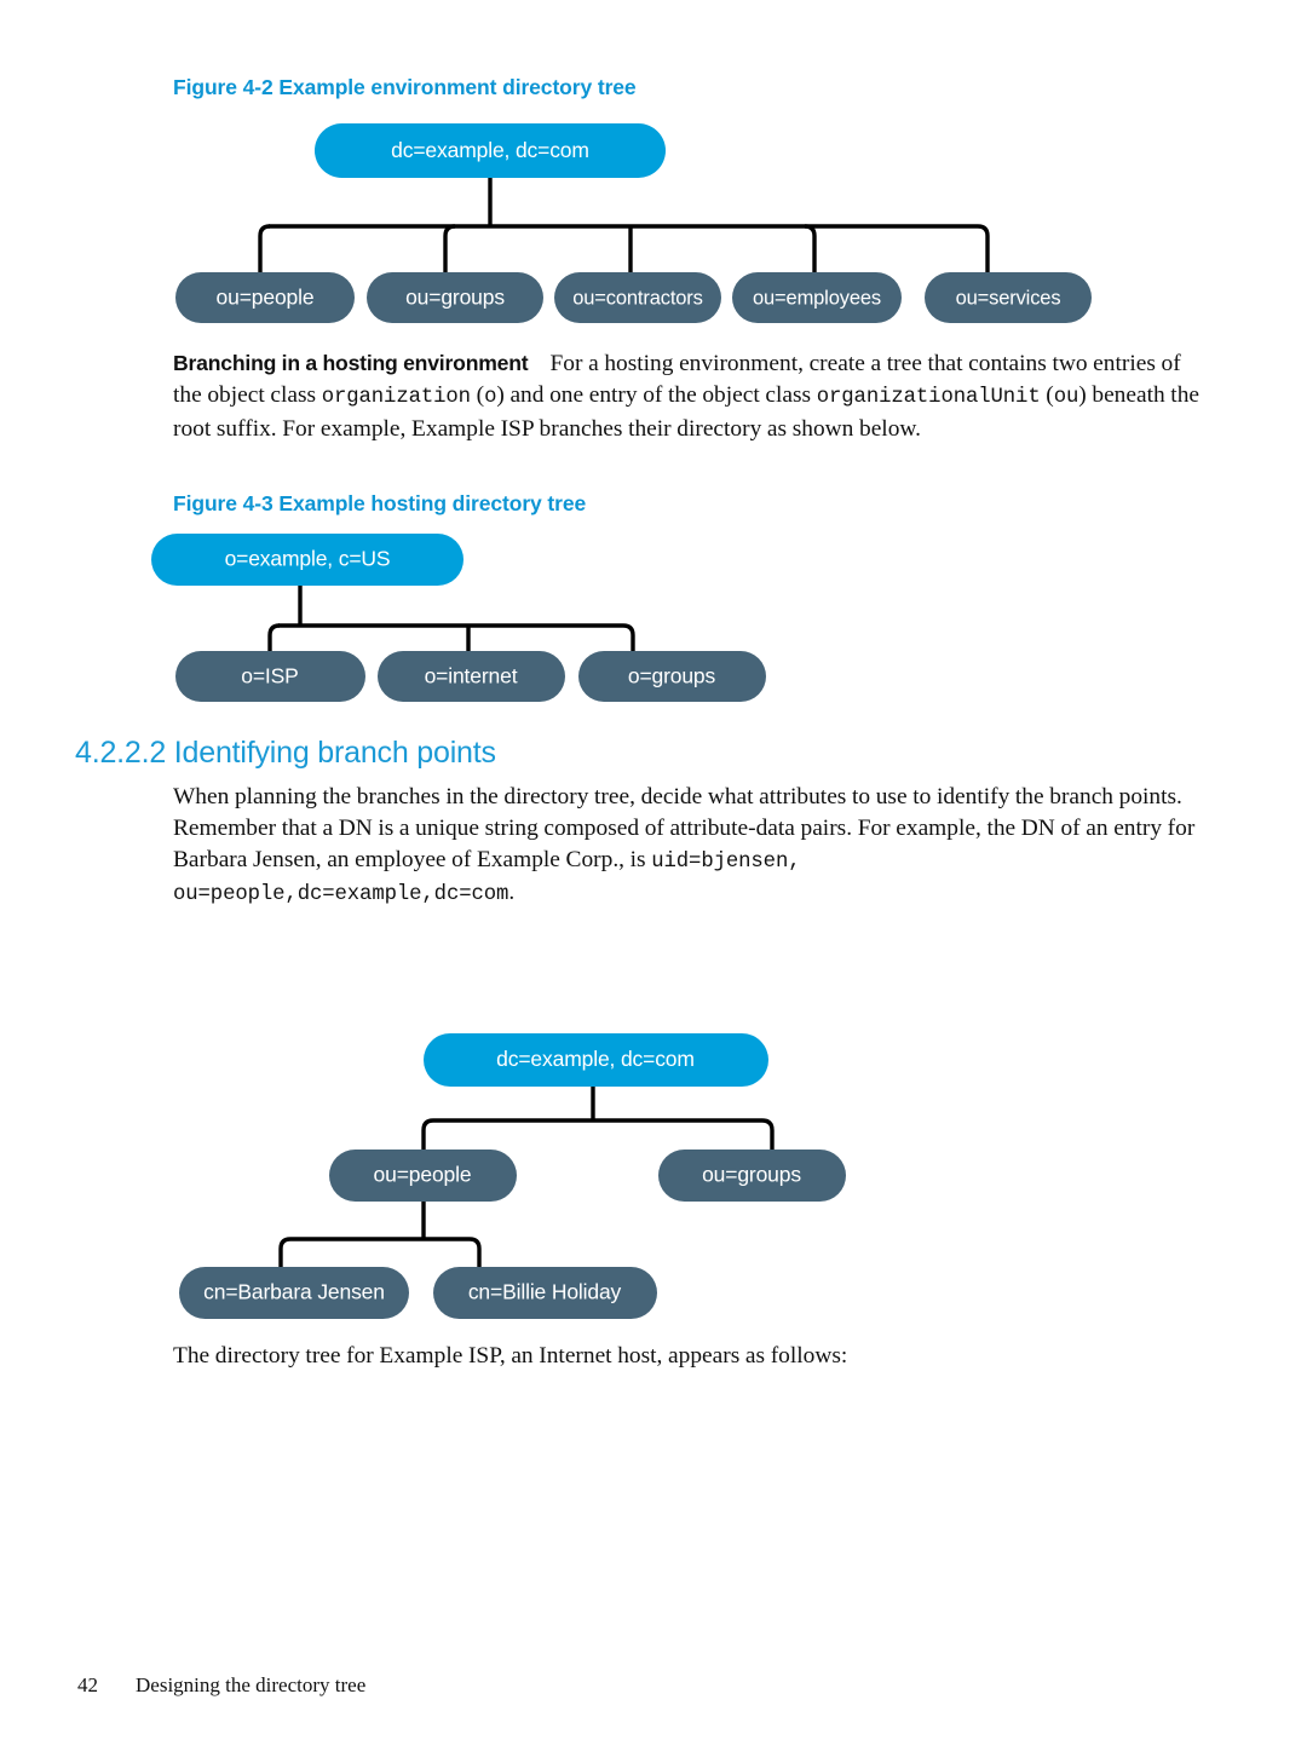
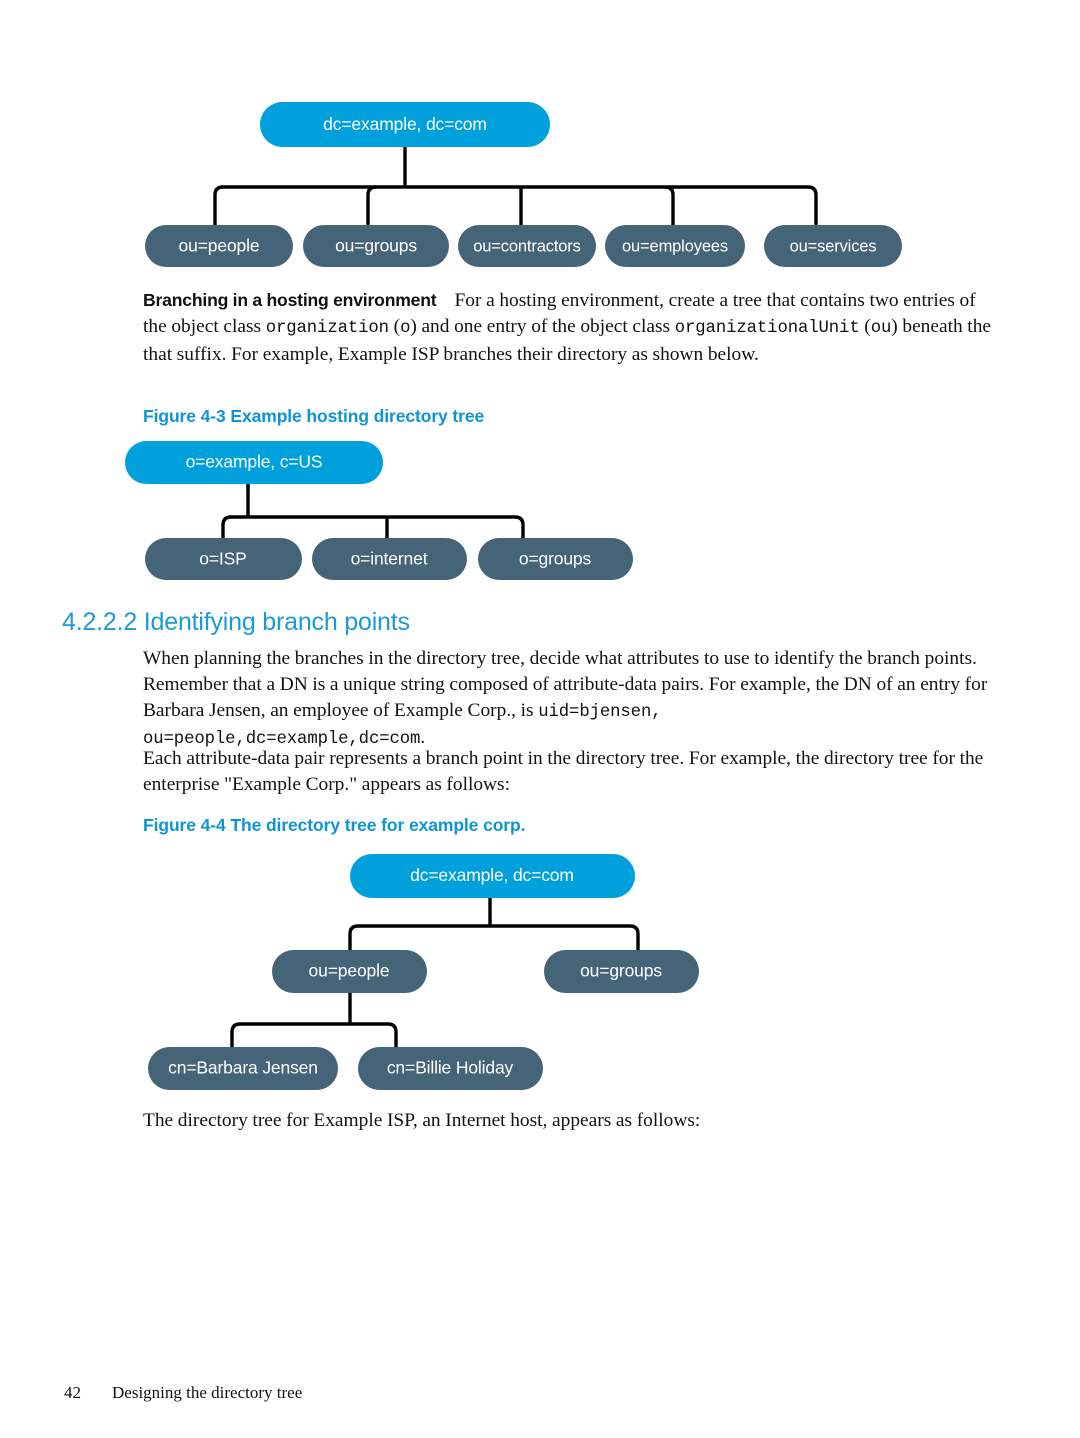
- Figure 4-2 Example environment directory tree
  dc=example, dc=com
  ou=people
  ou=groups
  ou=contractors
  ou=employees
  ou=services
- Branching in a hosting environment For a hosting environment, create a tree that contains two entries of the object class organization (o) and one entry of the object class organizationalUnit (ou) beneath the root suffix. For example, Example ISP branches their directory as shown below.
+ Branching in a hosting environment For a hosting environment, create a tree that contains two entries of the object class organization (o) and one entry of the object class organizationalUnit (ou) beneath the that suffix. For example, Example ISP branches their directory as shown below.
  Figure 4-3 Example hosting directory tree
  o=example, c=US
  o=ISP
  o=internet
  o=groups
  4.2.2.2 Identifying branch points
  When planning the branches in the directory tree, decide what attributes to use to identify the branch points. Remember that a DN is a unique string composed of attribute-data pairs. For example, the DN of an entry for Barbara Jensen, an employee of Example Corp., is uid=bjensen,
  ou=people,dc=example,dc=com.
+ Each attribute-data pair represents a branch point in the directory tree. For example, the directory tree for the enterprise "Example Corp." appears as follows:
+ Figure 4-4 The directory tree for example corp.
  dc=example, dc=com
  ou=people
  ou=groups
  cn=Barbara Jensen
  cn=Billie Holiday
  The directory tree for Example ISP, an Internet host, appears as follows:
  42 Designing the directory tree
